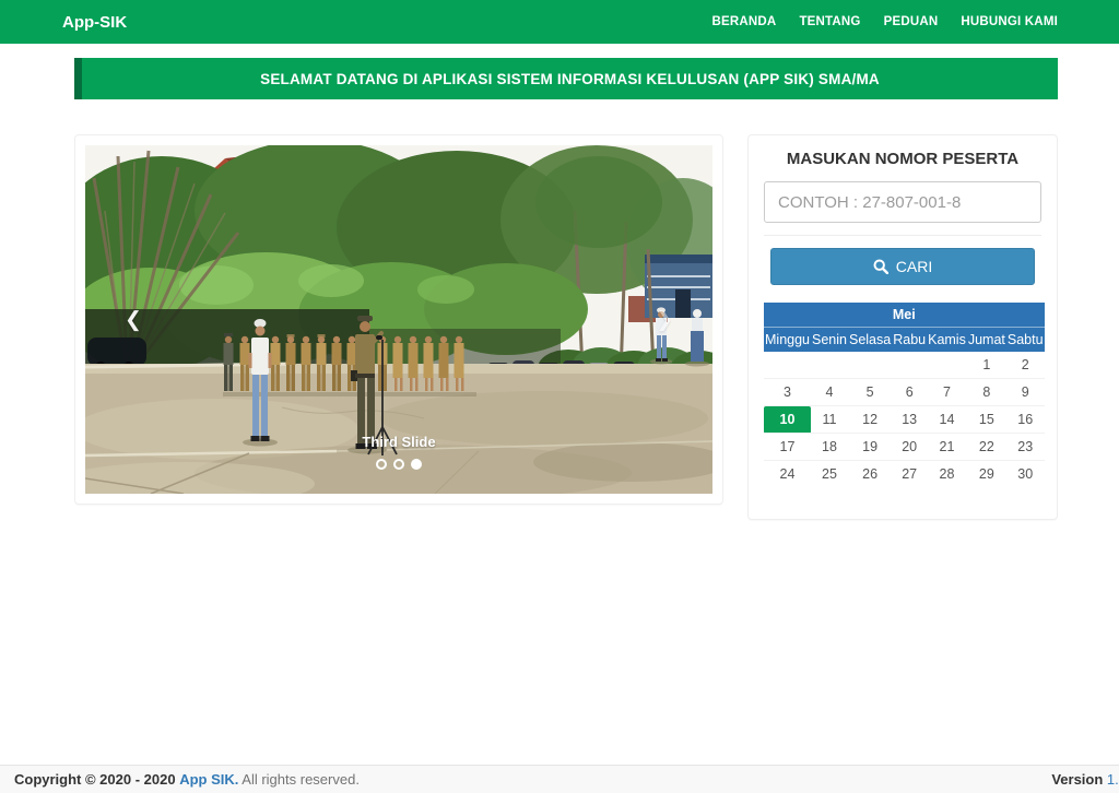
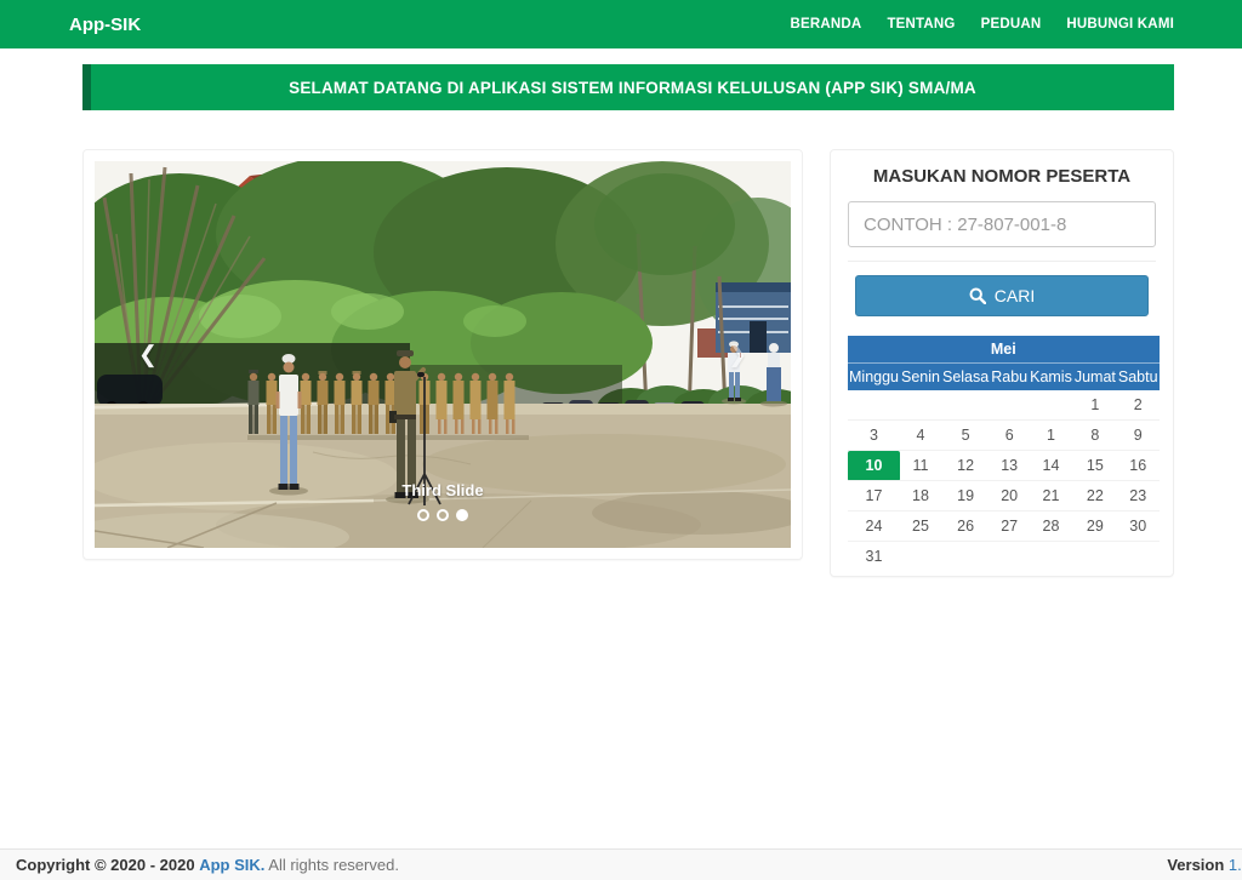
  App-SIK
  BERANDA
  TENTANG
  PEDUAN
  HUBUNGI KAMI
  SELAMAT DATANG DI APLIKASI SISTEM INFORMASI KELULUSAN (APP SIK) SMA/MA
  ❮
  ❯
  Third Slide
  MASUKAN NOMOR PESERTA
  CONTOH : 27-807-001-8
  CARI
  Mei
  Minggu	Senin	Selasa	Rabu	Kamis	Jumat	Sabtu
  					1	2
- 3	4	5	6	7	8	9
+ 3	4	5	6	1	8	9
  10	11	12	13	14	15	16
  17	18	19	20	21	22	23
  24	25	26	27	28	29	30
+ 31
  Copyright © 2020 - 2020 App SIK. All rights reserved.
  Version 1.
